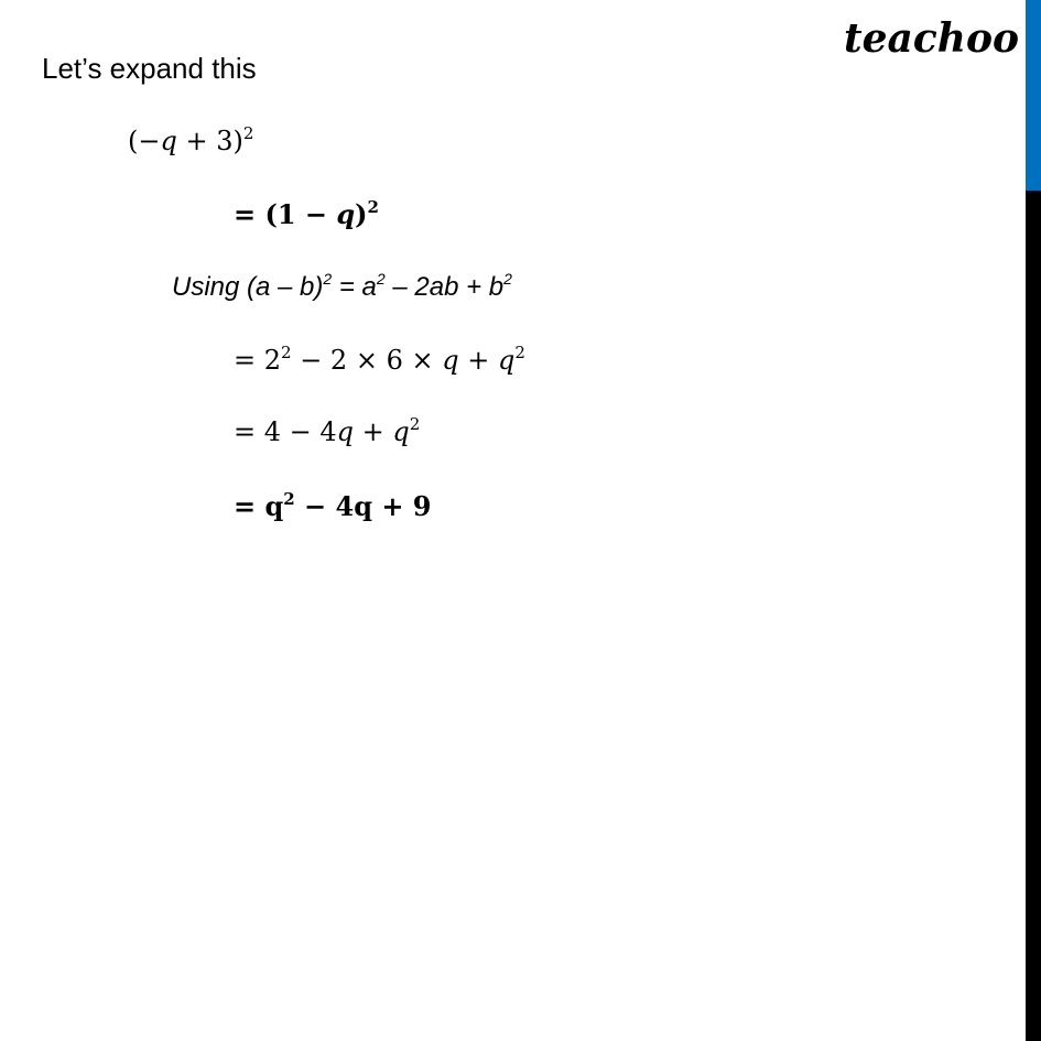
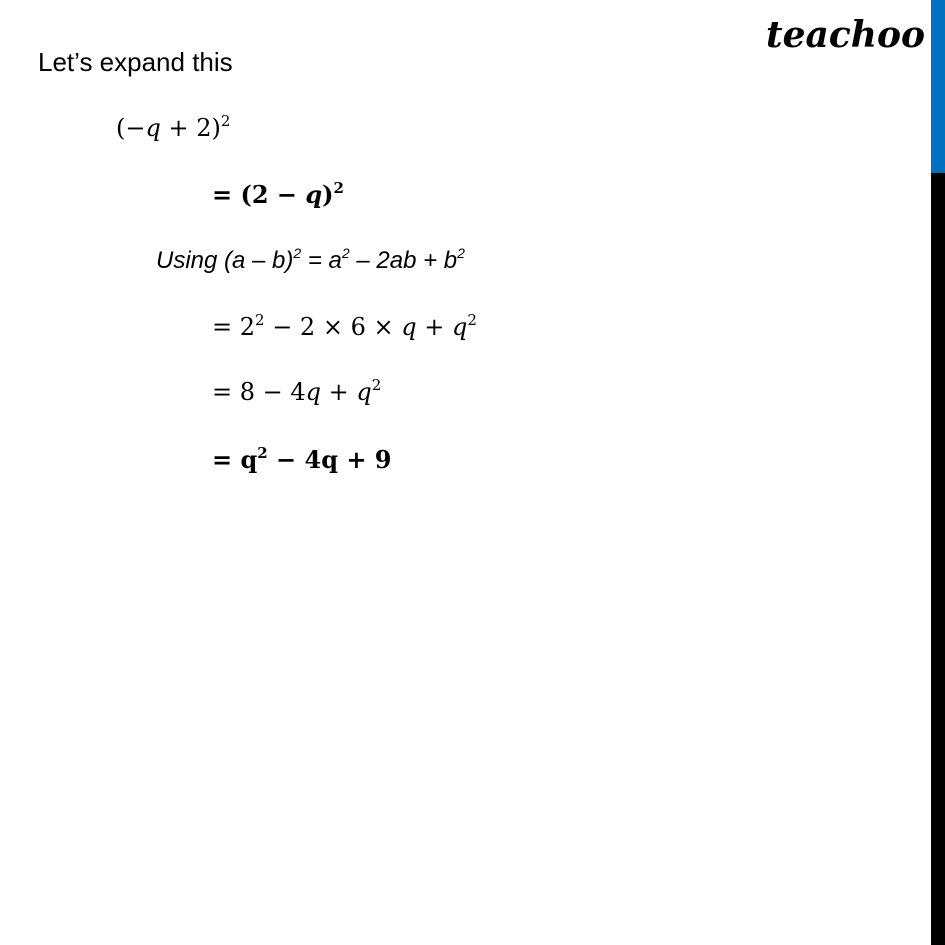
  teachoo
  Let’s expand this
- (−q + 3)2
+ (−q + 2)2
- = (1 − q)2
+ = (2 − q)2
  Using (a – b)2 = a2 – 2ab + b2
  = 22 − 2 × 6 × q + q2
- = 4 − 4q + q2
+ = 8 − 4q + q2
  = q2 − 4q + 9
